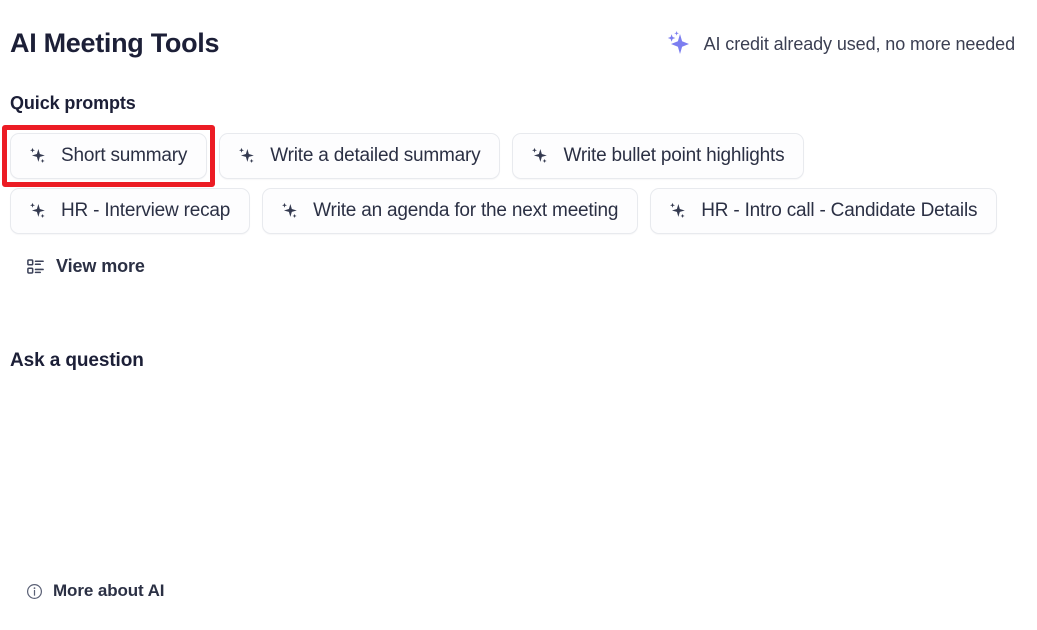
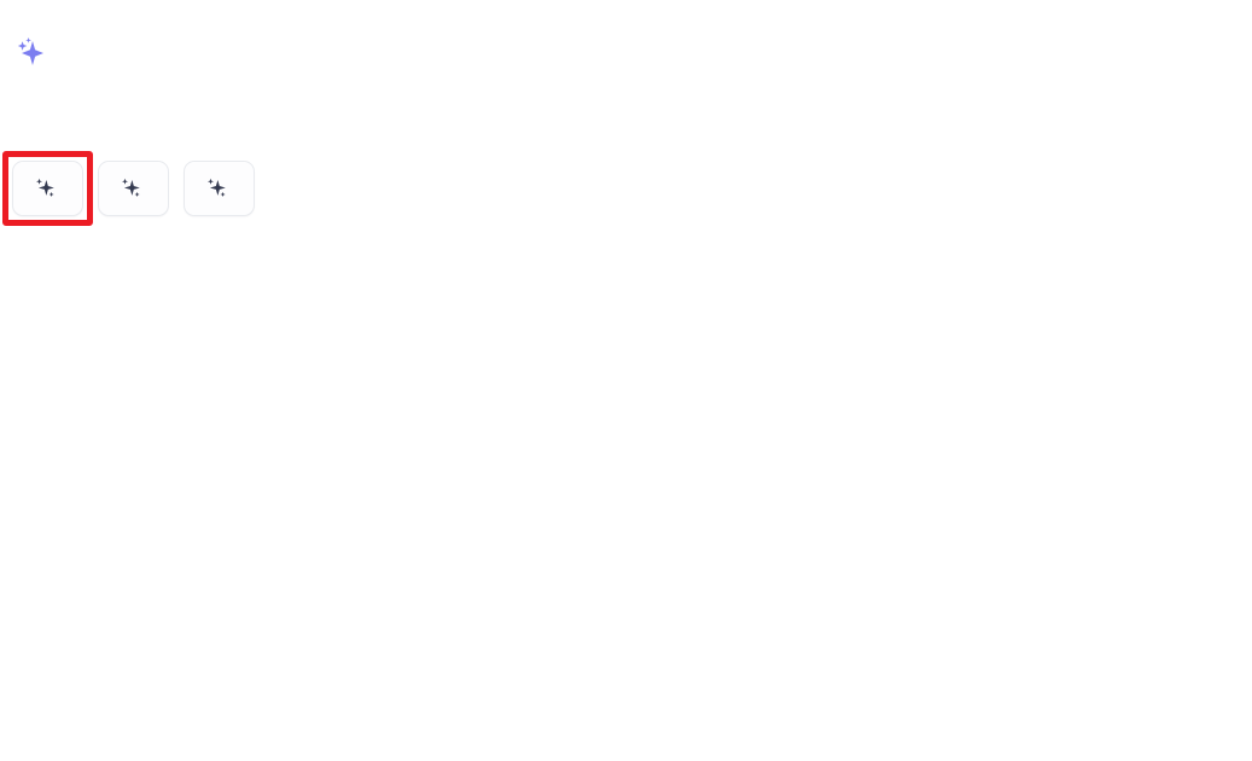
- AI Meeting Tools
- AI credit already used, no more needed
- Quick prompts
- Short summary
- Write a detailed summary
- Write bullet point highlights
- HR - Interview recap
- Write an agenda for the next meeting
- HR - Intro call - Candidate Details
- View more
- Ask a question
- More about AI
